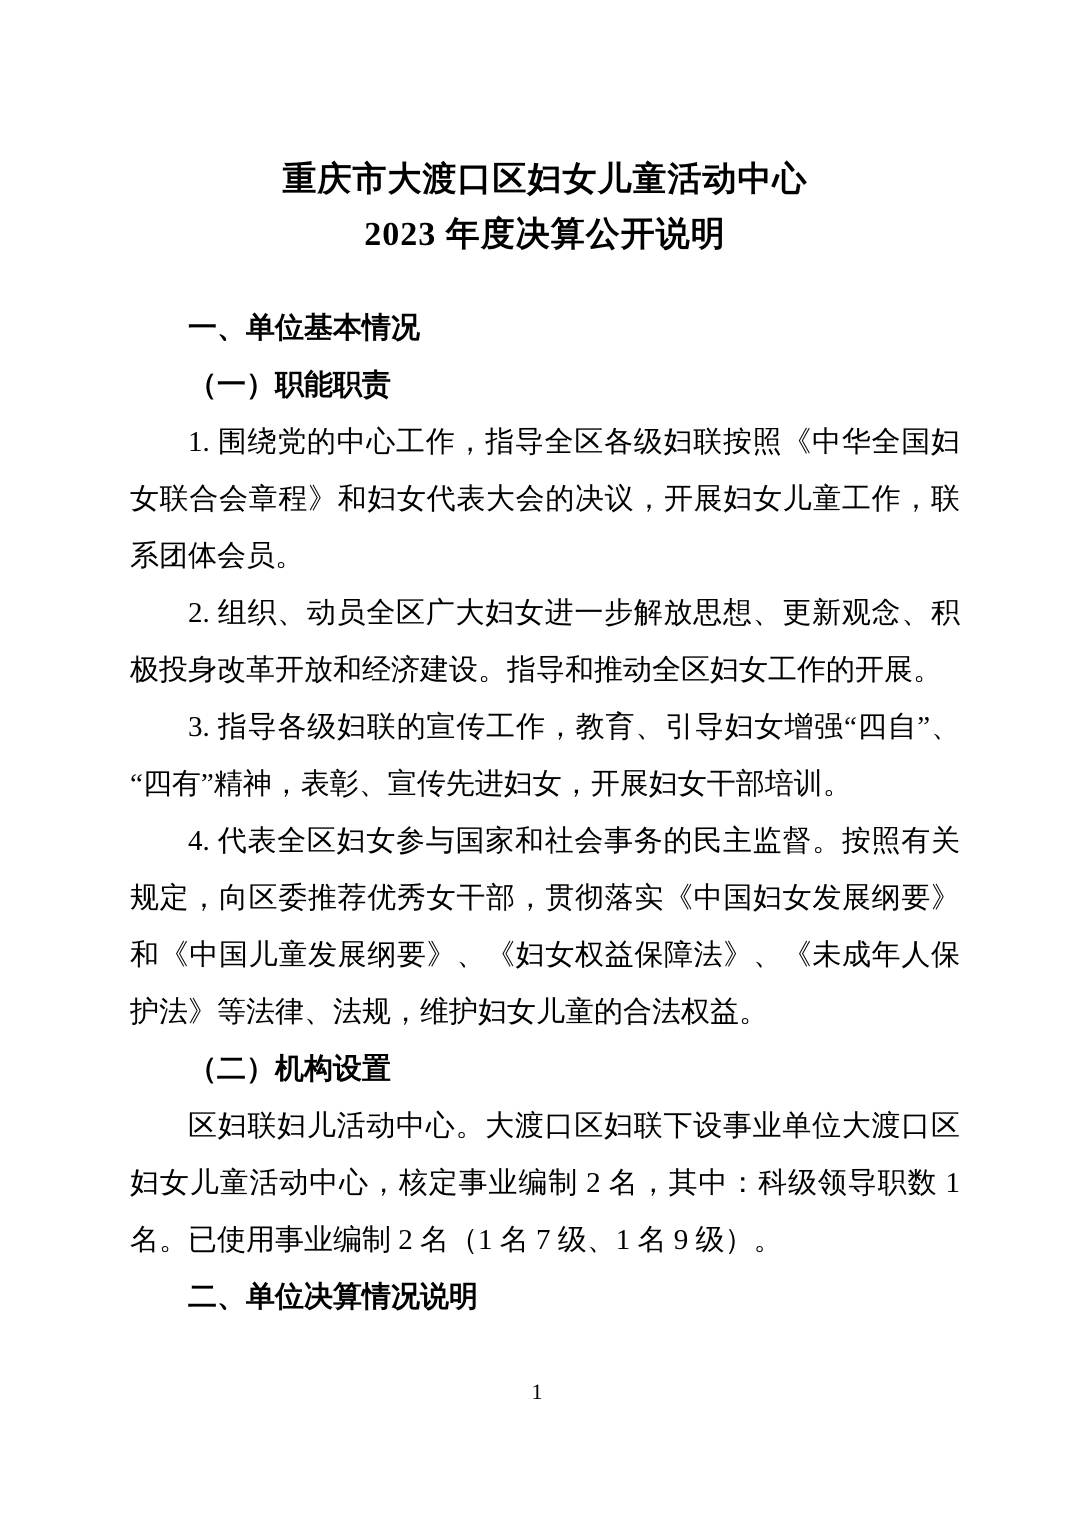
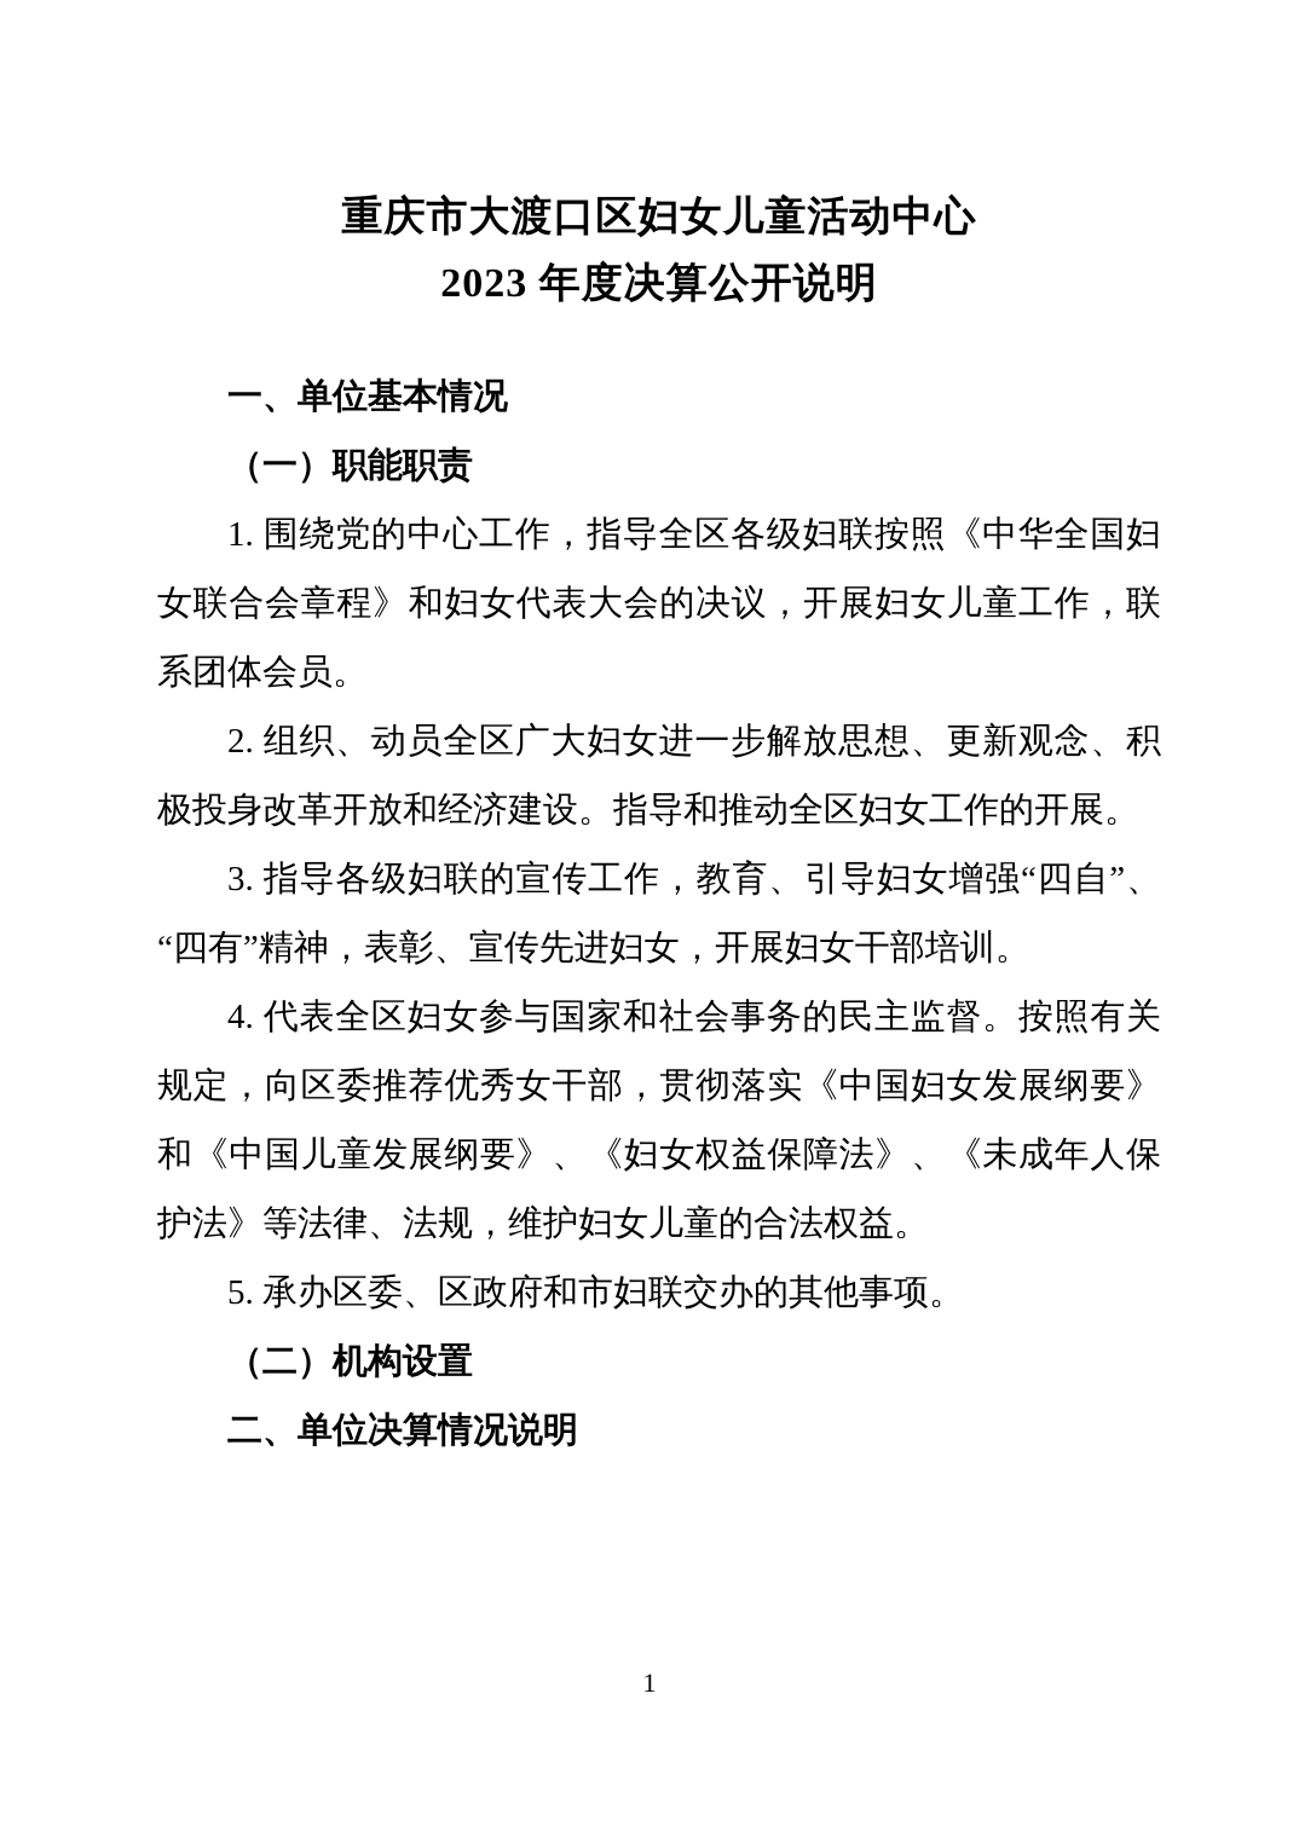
  重庆市大渡口区妇女儿童活动中心
  2023 年度决算公开说明
  一、单位基本情况
  （一）职能职责
  1. 围绕党的中心工作，指导全区各级妇联按照《中华全国妇女联合会章程》和妇女代表大会的决议，开展妇女儿童工作，联系团体会员。
  2. 组织、动员全区广大妇女进一步解放思想、更新观念、积极投身改革开放和经济建设。指导和推动全区妇女工作的开展。
  3. 指导各级妇联的宣传工作，教育、引导妇女增强“四自”、“四有”精神，表彰、宣传先进妇女，开展妇女干部培训。
  4. 代表全区妇女参与国家和社会事务的民主监督。按照有关规定，向区委推荐优秀女干部，贯彻落实《中国妇女发展纲要》和《中国儿童发展纲要》、《妇女权益保障法》、《未成年人保护法》等法律、法规，维护妇女儿童的合法权益。
+ 5. 承办区委、区政府和市妇联交办的其他事项。
  （二）机构设置
- 区妇联妇儿活动中心。大渡口区妇联下设事业单位大渡口区妇女儿童活动中心，核定事业编制 2 名，其中：科级领导职数 1 名。已使用事业编制 2 名（1 名 7 级、1 名 9 级）。
  二、单位决算情况说明
  1
